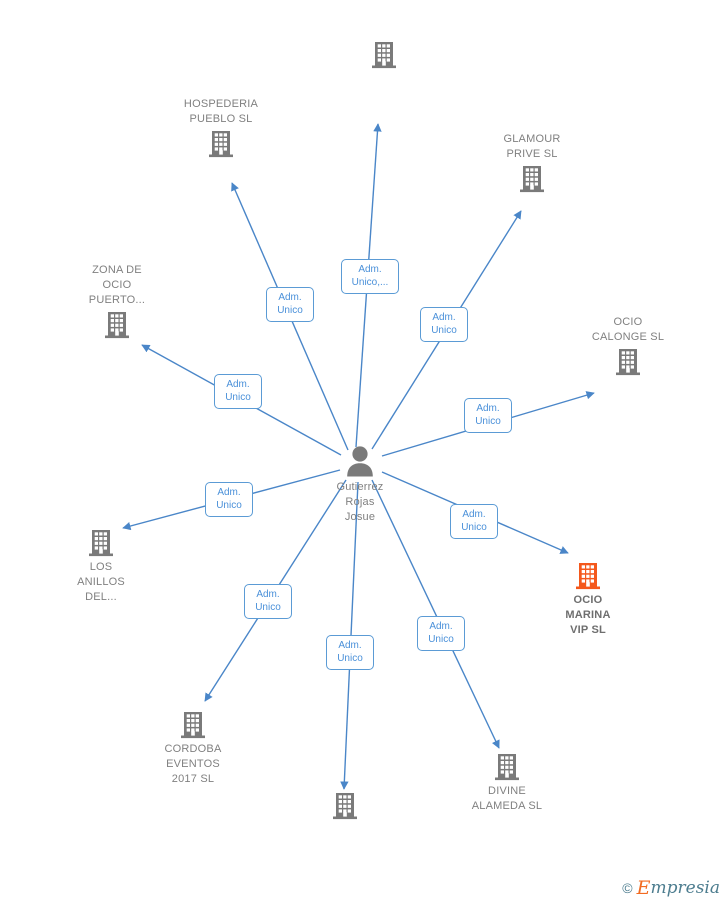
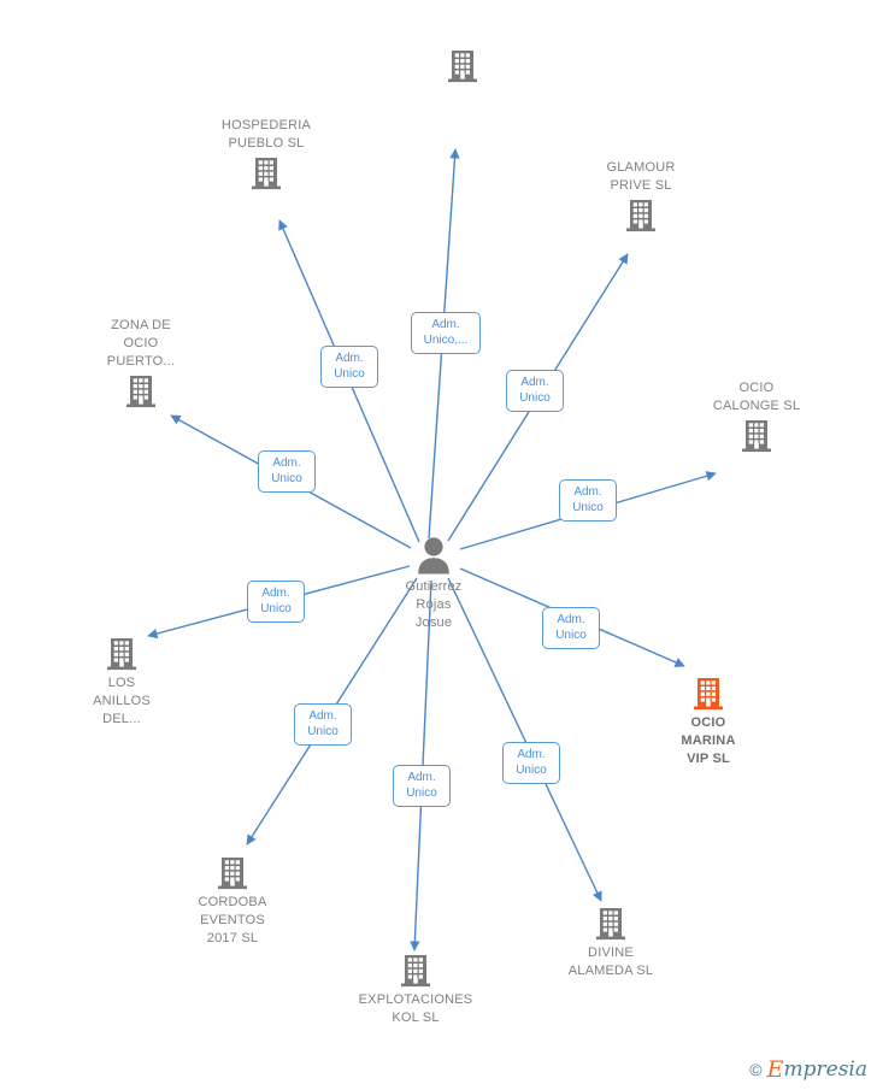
  Adm.
  Unico,...
  Adm.
  Unico
  Adm.
  Unico
  Adm.
  Unico
  Adm.
  Unico
  Adm.
  Unico
  Adm.
  Unico
  Adm.
  Unico
  Adm.
  Unico
  Adm.
  Unico
  HOSPEDERIA
  PUEBLO SL
  GLAMOUR
  PRIVE SL
  ZONA DE
  OCIO
  PUERTO...
  OCIO
  CALONGE SL
  OCIO
  MARINA
  VIP SL
  LOS
  ANILLOS
  DEL...
  CORDOBA
  EVENTOS
  2017 SL
+ EXPLOTACIONES
+ KOL SL
  DIVINE
  ALAMEDA SL
  Gutierrez
  Rojas
  Josue
  ©
  E
  mpresia
